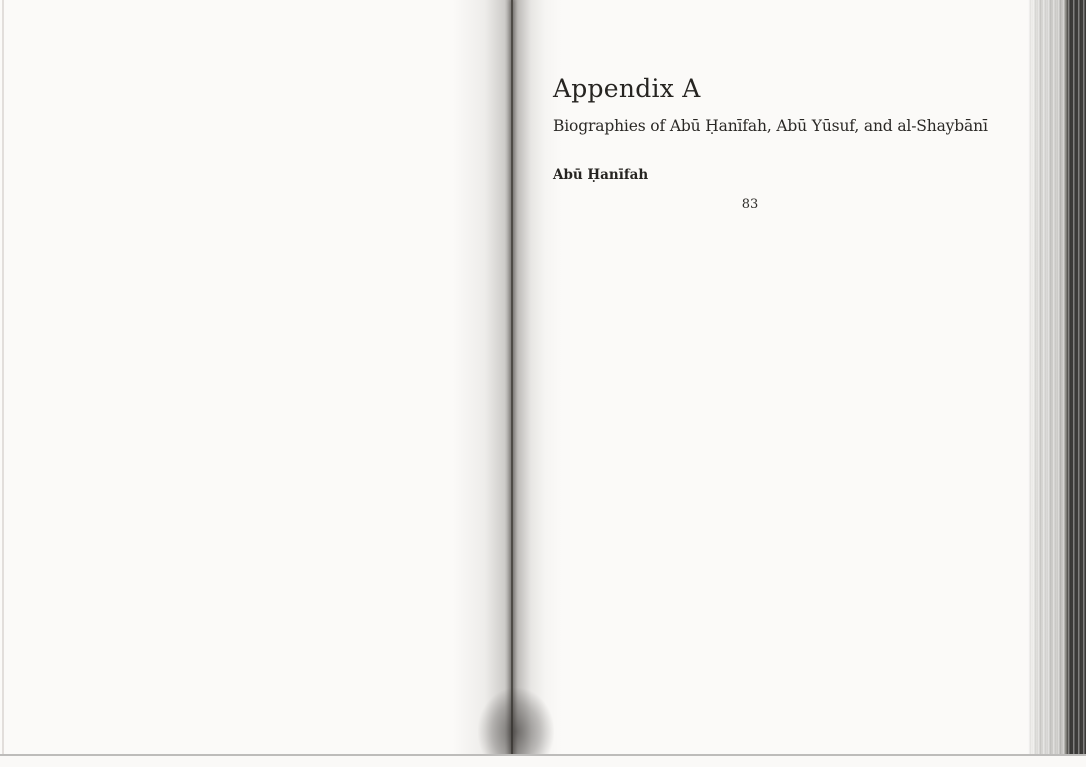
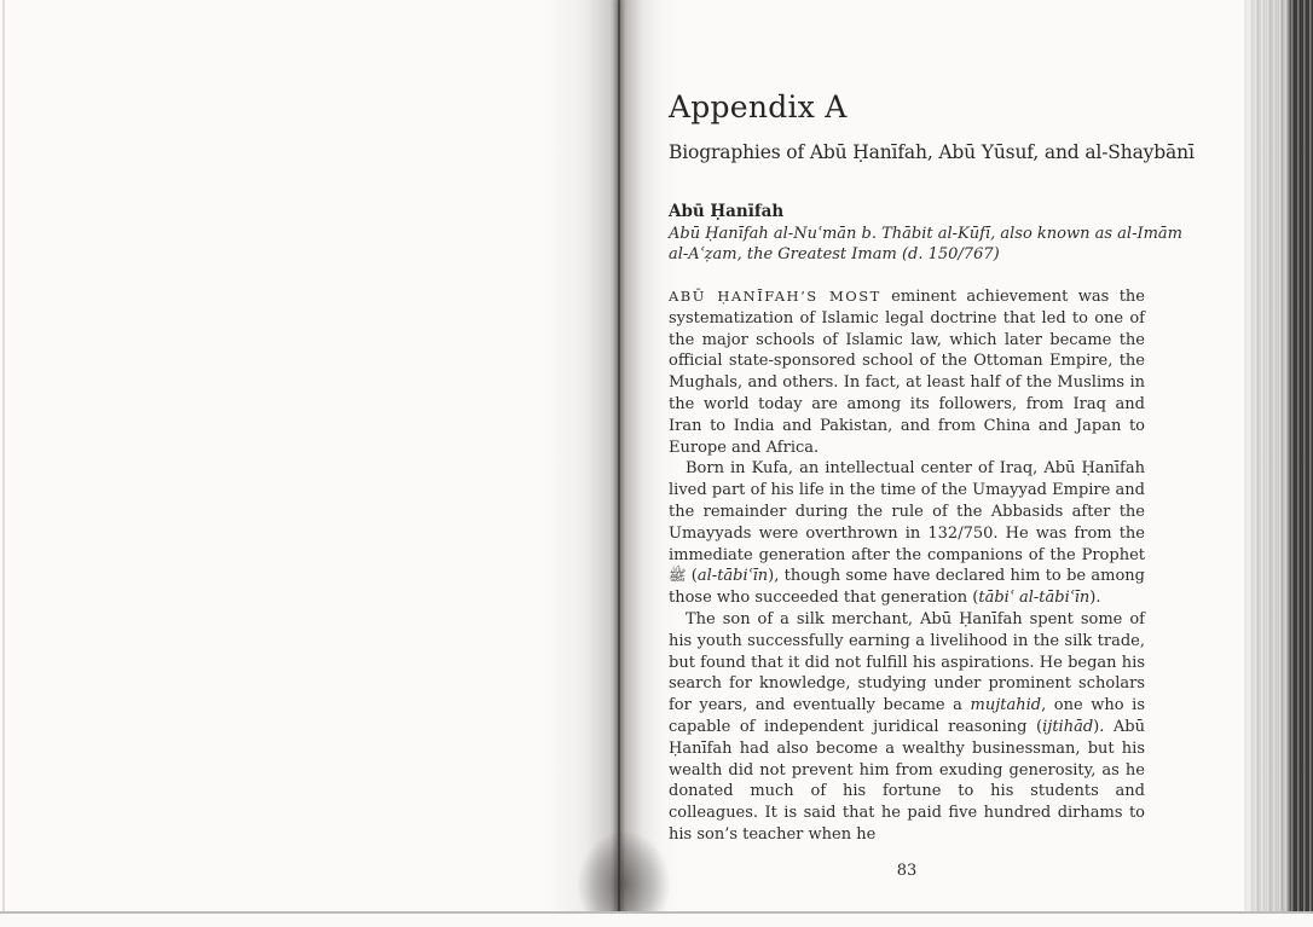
  Appendix A
  Biographies of Abū Ḥanīfah, Abū Yūsuf, and al-Shaybānī
  Abū Ḥanīfah
+ Abū Ḥanīfah al-Nuʿmān b. Thābit al-Kūfī, also known as al-Imām
+ al-Aʿẓam, the Greatest Imam (d. 150/767)
+ ABŪ ḤANĪFAH’S MOST eminent achievement was the systematization of Islamic legal doctrine that led to one of the major schools of Islamic law, which later became the official state-sponsored school of the Ottoman Empire, the Mughals, and others. In fact, at least half of the Muslims in the world today are among its followers, from Iraq and Iran to India and Pakistan, and from China and Japan to Europe and Africa.
+ Born in Kufa, an intellectual center of Iraq, Abū Ḥanīfah lived part of his life in the time of the Umayyad Empire and the remainder during the rule of the Abbasids after the Umayyads were overthrown in 132/750. He was from the immediate generation after the companions of the Prophet ﷺ (al-tābiʿīn), though some have declared him to be among those who succeeded that generation (tābiʿ al-tābiʿīn).
+ The son of a silk merchant, Abū Ḥanīfah spent some of his youth successfully earning a livelihood in the silk trade, but found that it did not fulfill his aspirations. He began his search for knowledge, studying under prominent scholars for years, and eventually became a mujtahid, one who is capable of independent juridical reasoning (ijtihād). Abū Ḥanīfah had also become a wealthy businessman, but his wealth did not prevent him from exuding generosity, as he donated much of his fortune to his students and colleagues. It is said that he paid five hundred dirhams to his son’s teacher when he
  83
